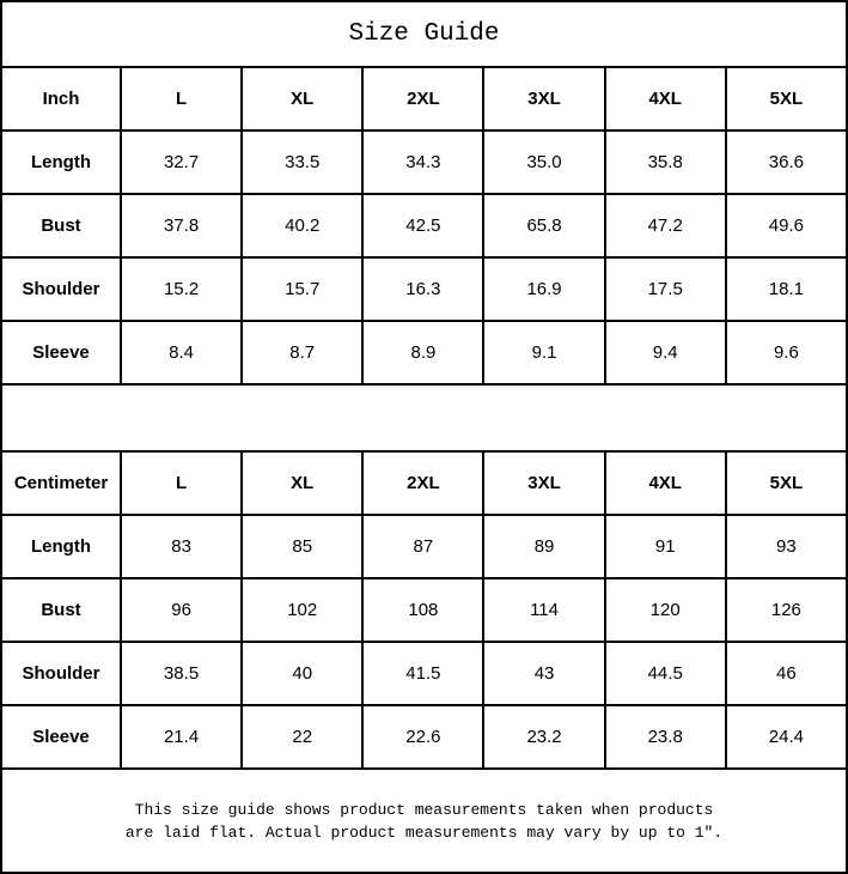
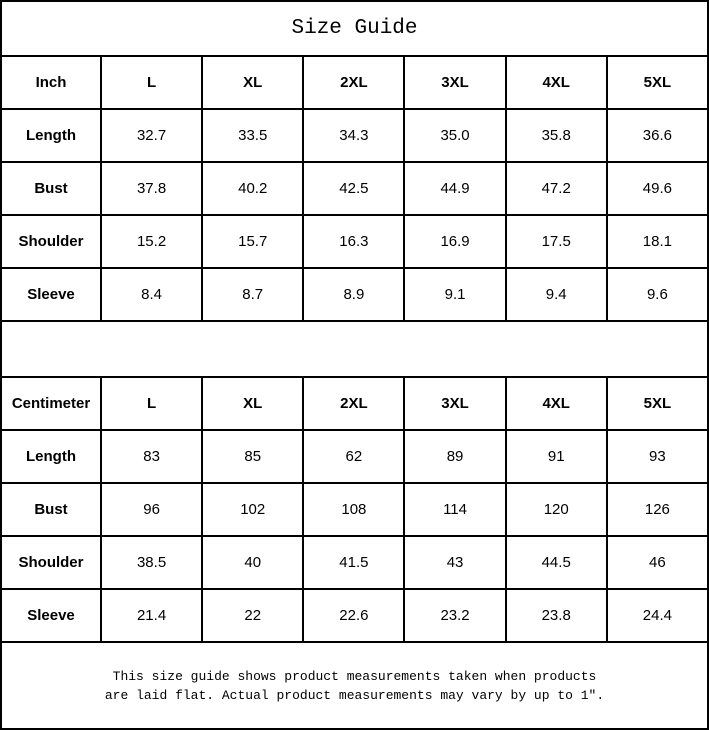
  Size Guide
  Inch	L	XL	2XL	3XL	4XL	5XL
  Length	32.7	33.5	34.3	35.0	35.8	36.6
- Bust	37.8	40.2	42.5	65.8	47.2	49.6
+ Bust	37.8	40.2	42.5	44.9	47.2	49.6
  Shoulder	15.2	15.7	16.3	16.9	17.5	18.1
  Sleeve	8.4	8.7	8.9	9.1	9.4	9.6
  Centimeter	L	XL	2XL	3XL	4XL	5XL
- Length	83	85	87	89	91	93
+ Length	83	85	62	89	91	93
  Bust	96	102	108	114	120	126
  Shoulder	38.5	40	41.5	43	44.5	46
  Sleeve	21.4	22	22.6	23.2	23.8	24.4
  This size guide shows product measurements taken when products are laid flat. Actual product measurements may vary by up to 1″.
